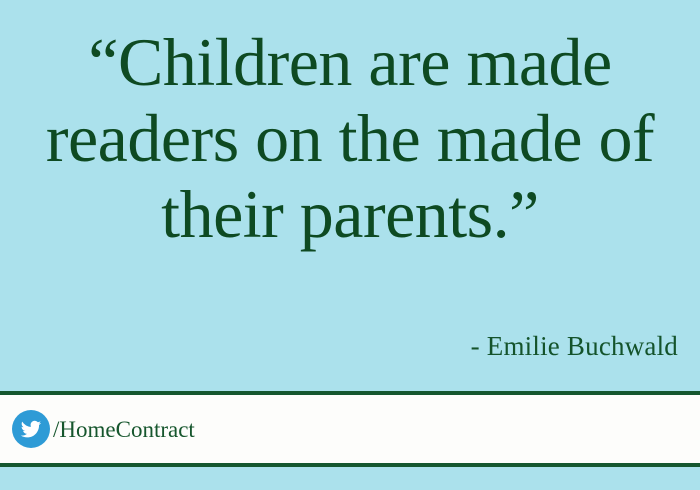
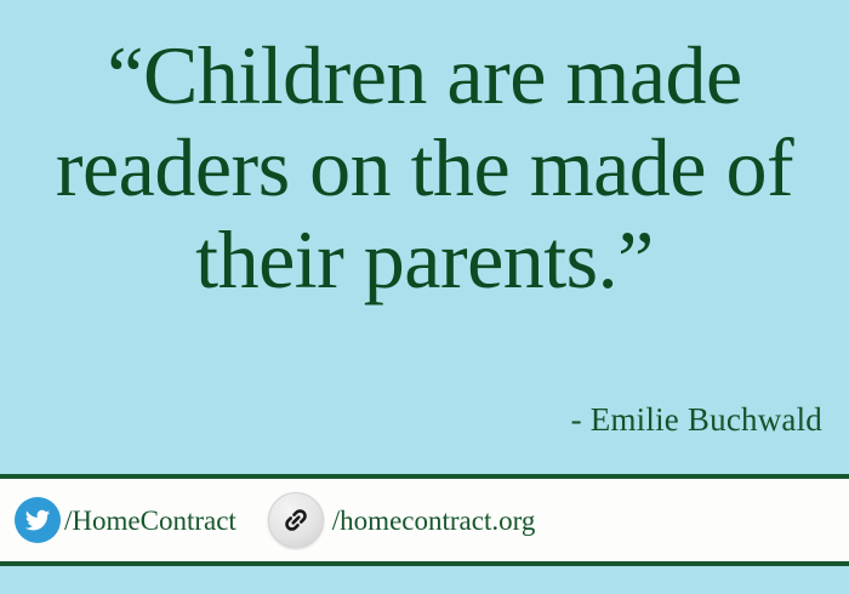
  “Children are made
  readers on the made of
  their parents.”
  - Emilie Buchwald
  /HomeContract
+ /homecontract.org
